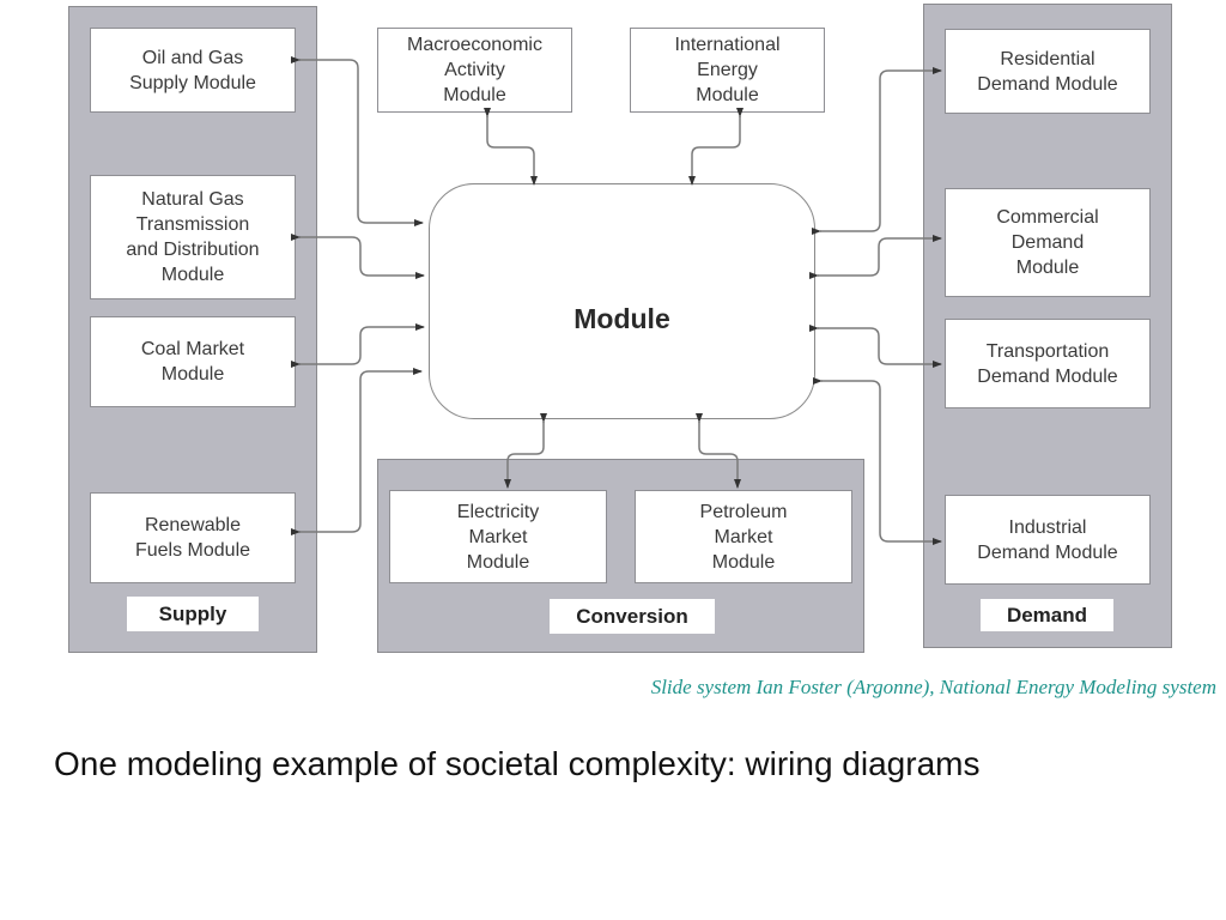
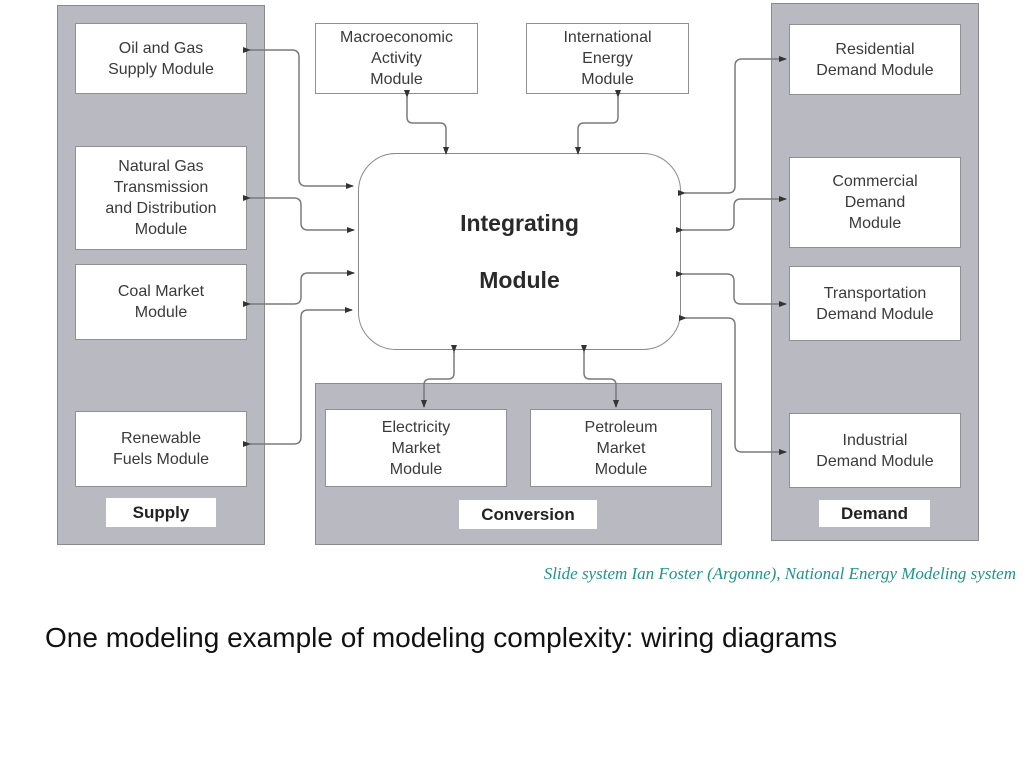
  Oil and Gas
  Supply Module
  Natural Gas
  Transmission
  and Distribution
  Module
  Coal Market
  Module
  Renewable
  Fuels Module
  Supply
  Macroeconomic
  Activity
  Module
  International
  Energy
  Module
+ Integrating
  Module
  Electricity
  Market
  Module
  Petroleum
  Market
  Module
  Conversion
  Residential
  Demand Module
  Commercial
  Demand
  Module
  Transportation
  Demand Module
  Industrial
  Demand Module
  Demand
  Slide system Ian Foster (Argonne), National Energy Modeling system
- One modeling example of societal complexity: wiring diagrams
+ One modeling example of modeling complexity: wiring diagrams
